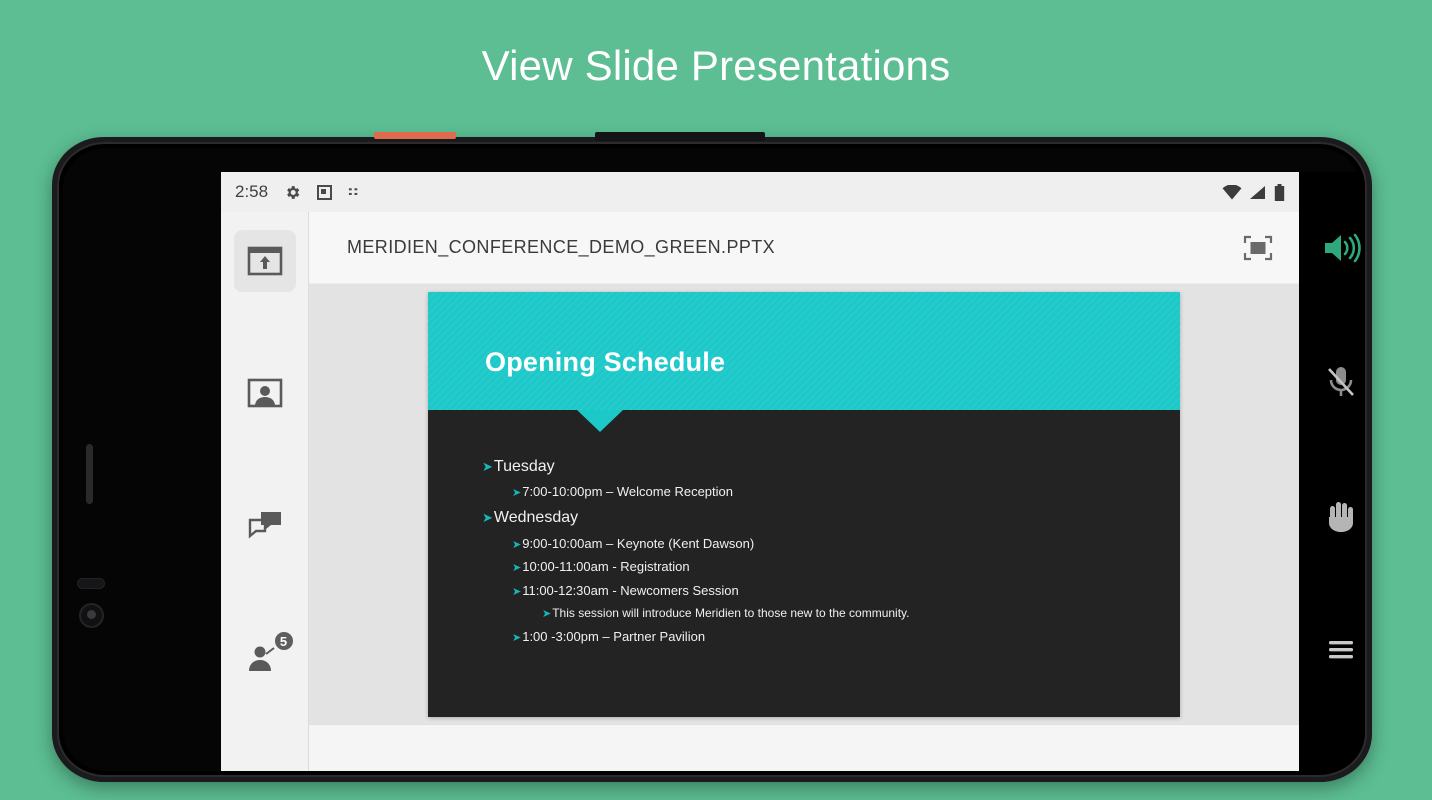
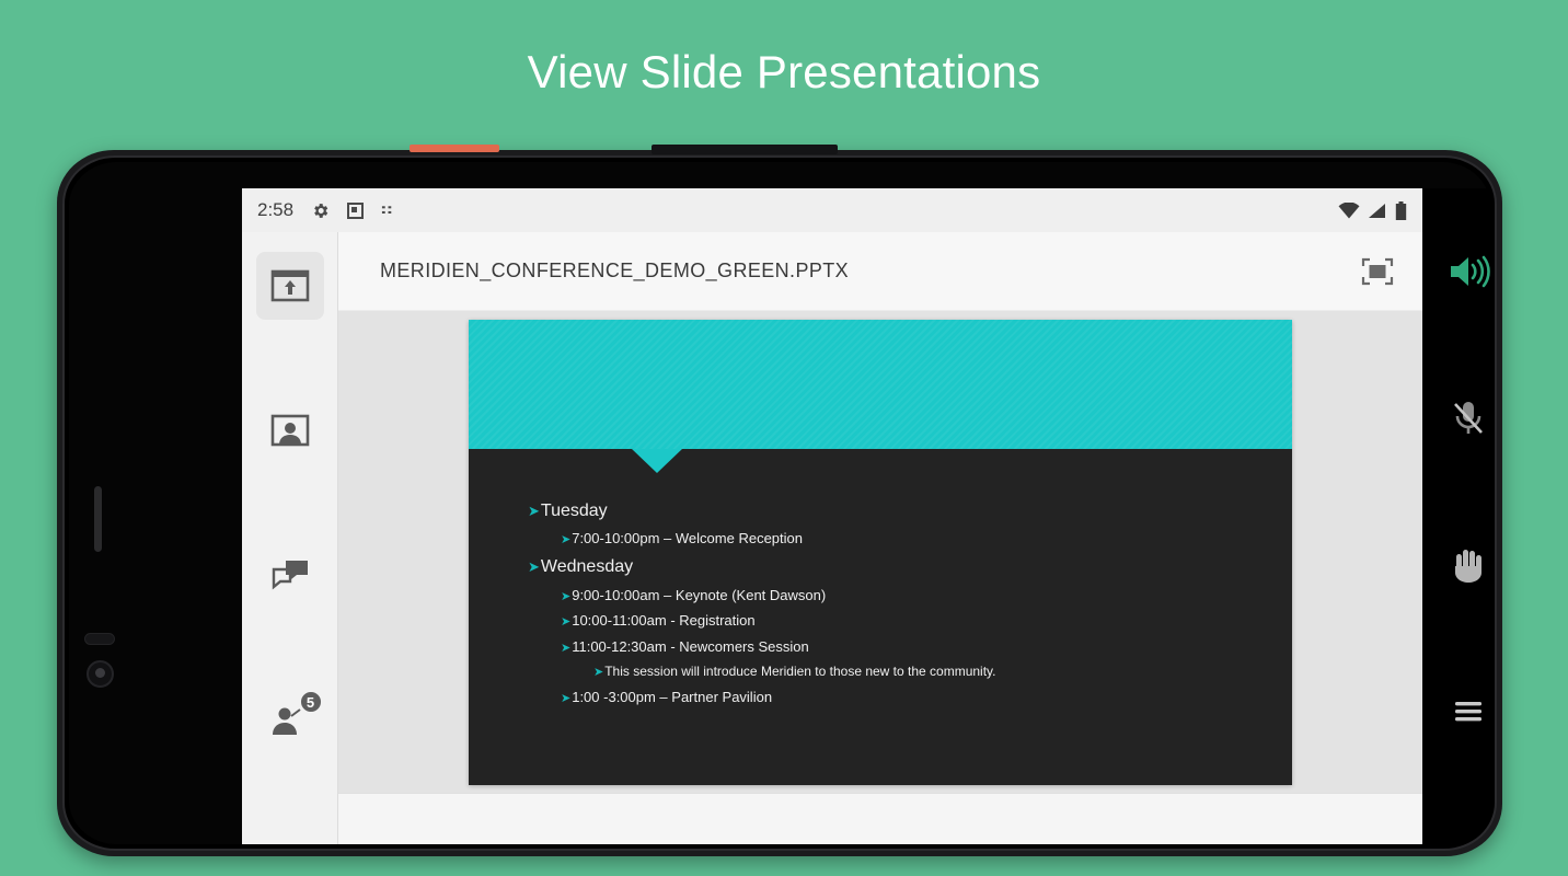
  View Slide Presentations
  2:58
  5
  MERIDIEN_CONFERENCE_DEMO_GREEN.PPTX
- Opening Schedule
  ➤
  Tuesday
  ➤
  7:00-10:00pm – Welcome Reception
  ➤
  Wednesday
  ➤
  9:00-10:00am – Keynote (Kent Dawson)
  ➤
  10:00-11:00am - Registration
  ➤
  11:00-12:30am - Newcomers Session
  ➤
  This session will introduce Meridien to those new to the community.
  ➤
  1:00 -3:00pm – Partner Pavilion
